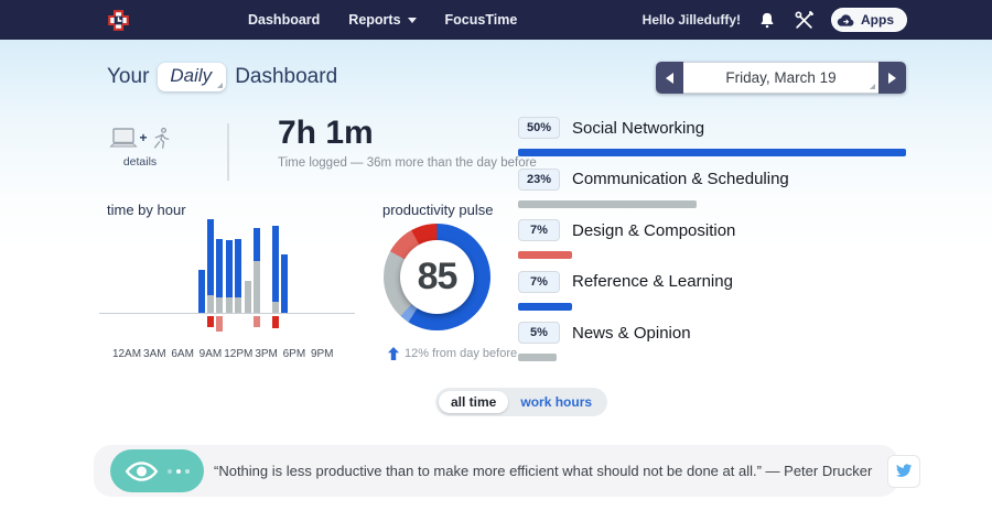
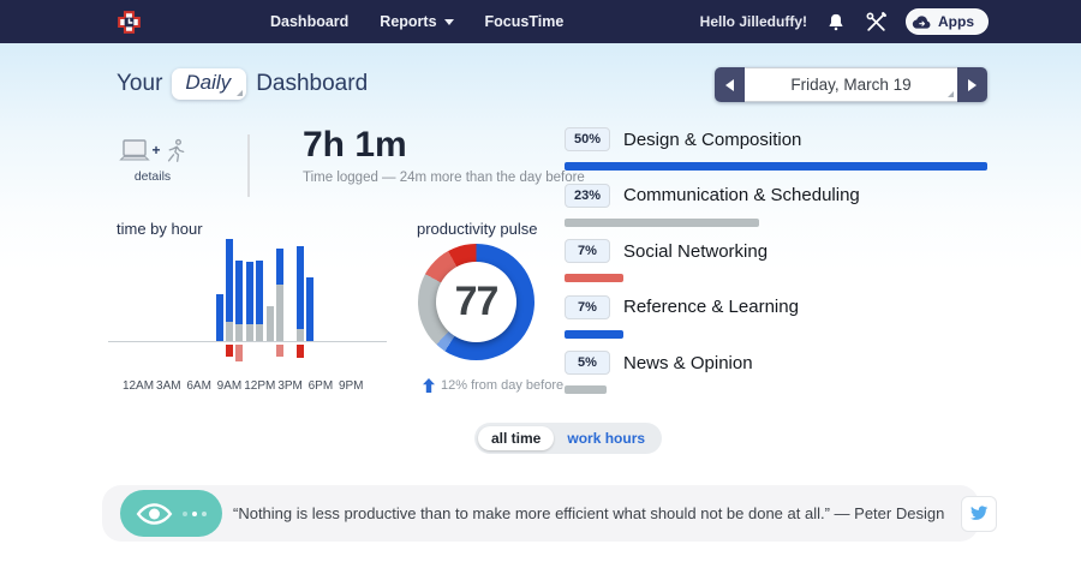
  Dashboard
  Reports
  FocusTime
  Hello Jilleduffy!
  Apps
  Your
  Daily
  Dashboard
  Friday, March 19
  +
  details
  7h 1m
- Time logged — 36m more than the day before
+ Time logged — 24m more than the day before
  time by hour
  12AM
  3AM
  6AM
  9AM
  12PM
  3PM
  6PM
  9PM
  productivity pulse
- 85
+ 77
  12% from day before
  50%
- Social Networking
+ Design & Composition
  23%
  Communication & Scheduling
  7%
- Design & Composition
+ Social Networking
  7%
  Reference & Learning
  5%
  News & Opinion
  all time
  work hours
- “Nothing is less productive than to make more efficient what should not be done at all.” — Peter Drucker
+ “Nothing is less productive than to make more efficient what should not be done at all.” — Peter Design
